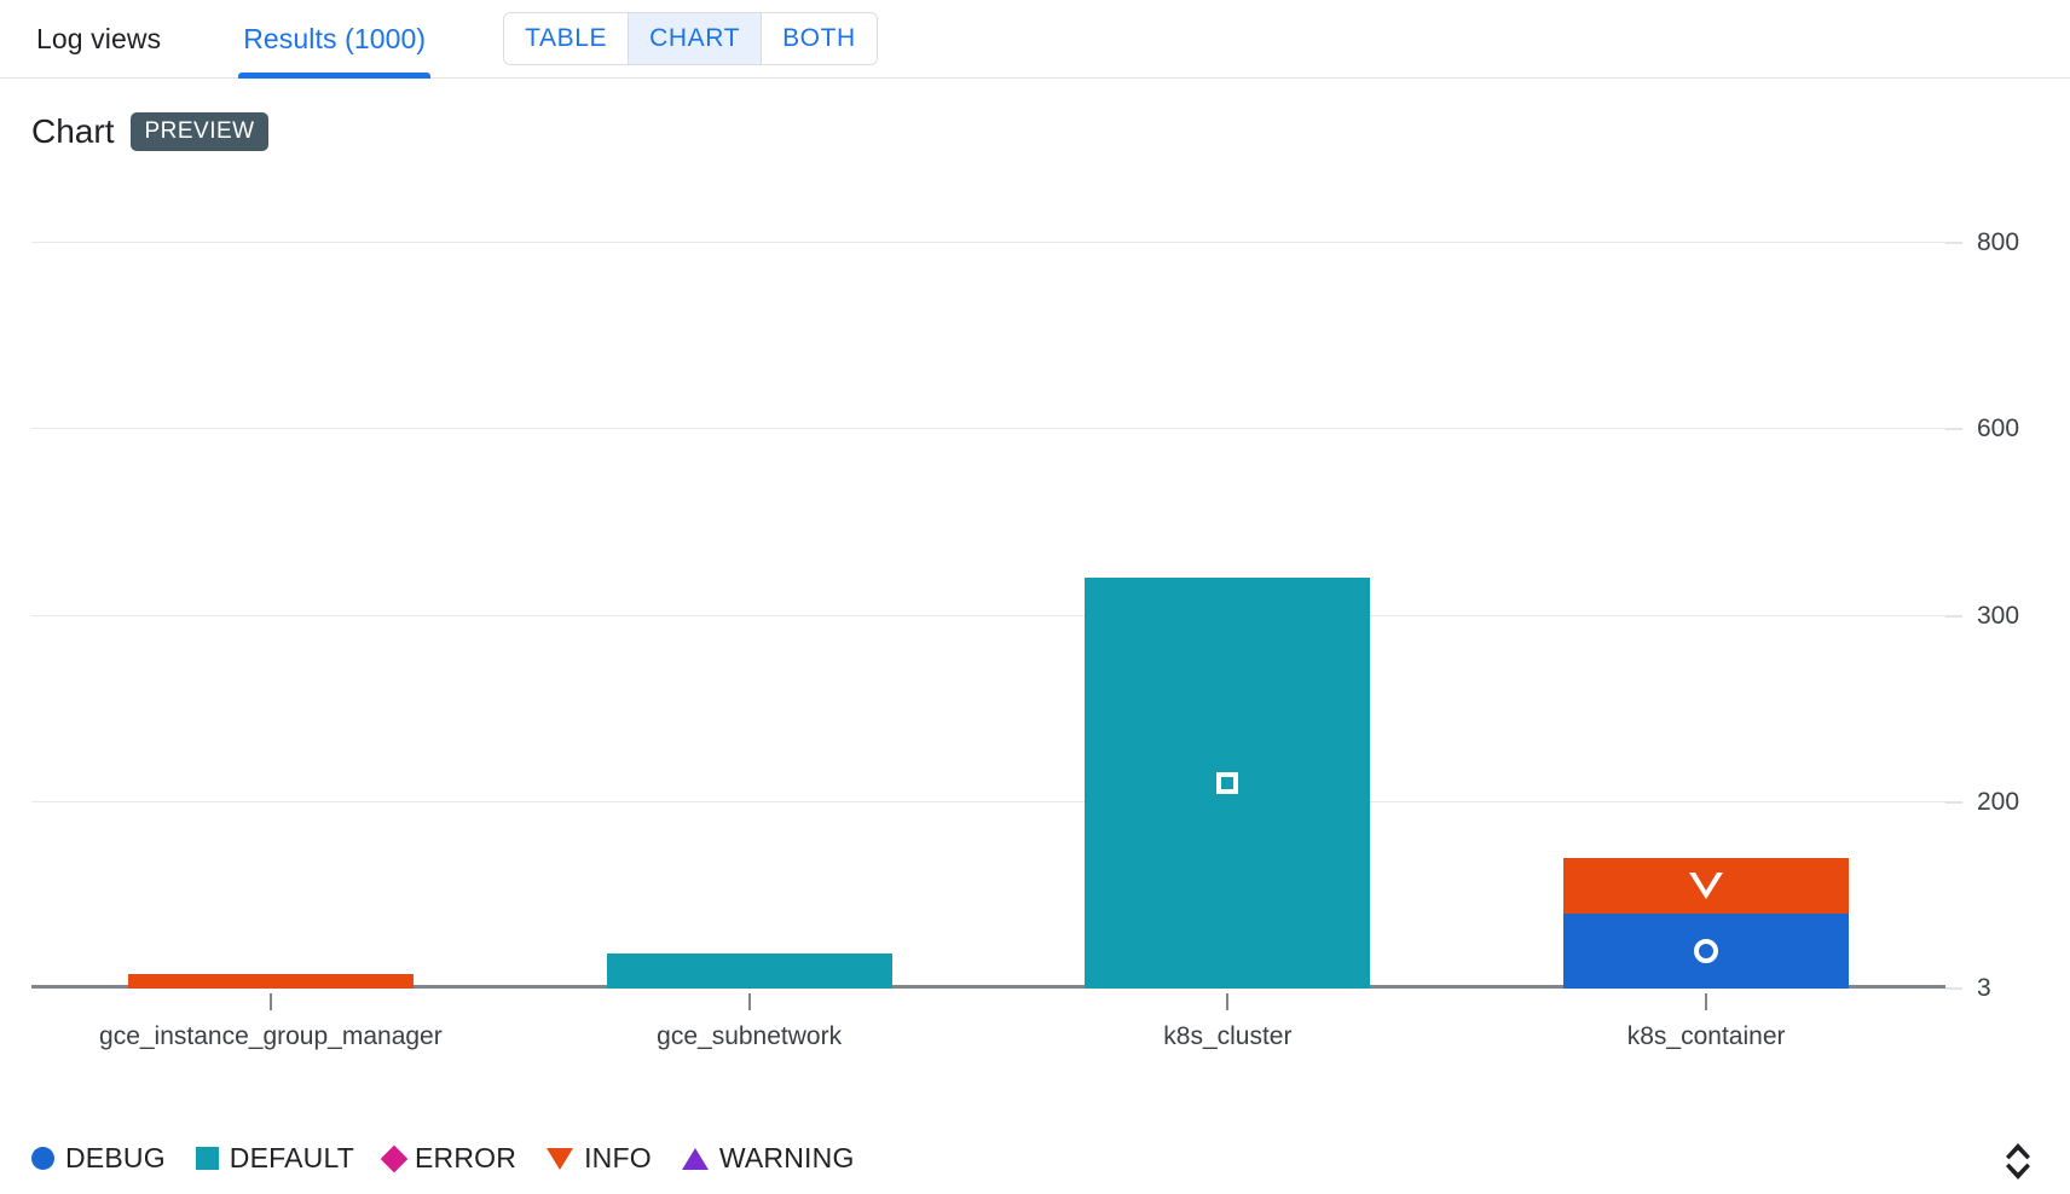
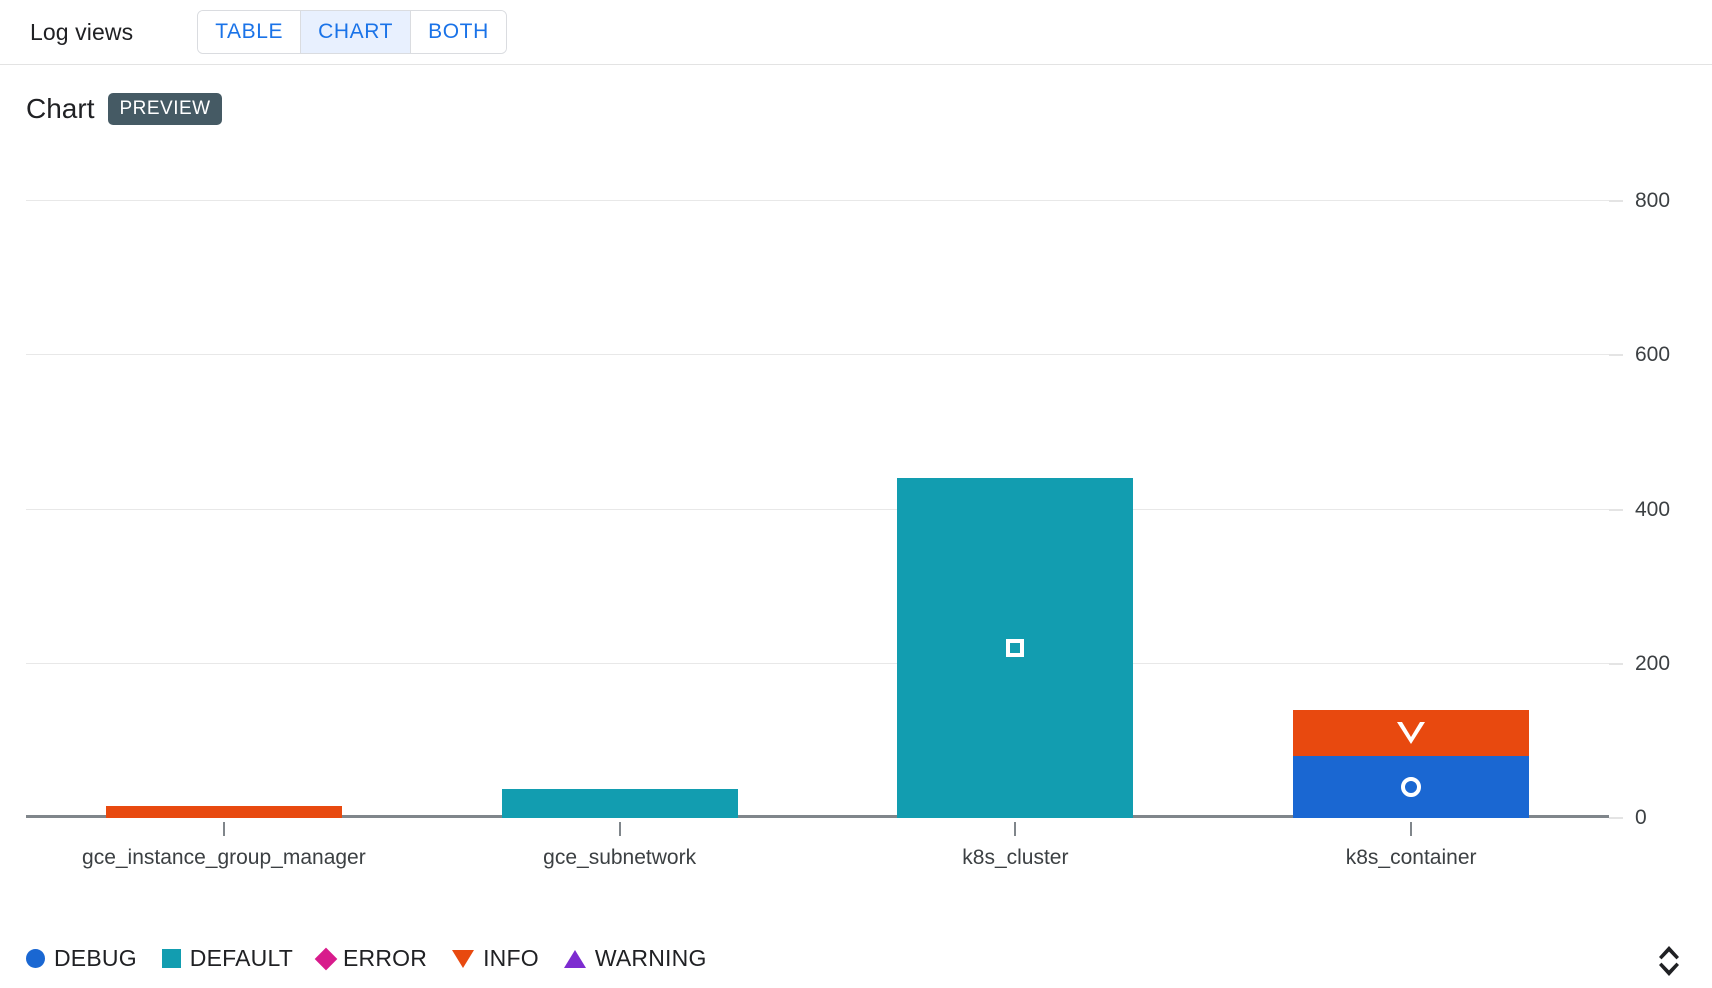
  Log views
- Results (1000)
  TABLE
  CHART
  BOTH
  Chart
  PREVIEW
  gce_instance_group_manager
  gce_subnetwork
  k8s_cluster
  k8s_container
- 3
+ 0
  200
- 300
+ 400
  600
  800
  DEBUG
  DEFAULT
  ERROR
  INFO
  WARNING
